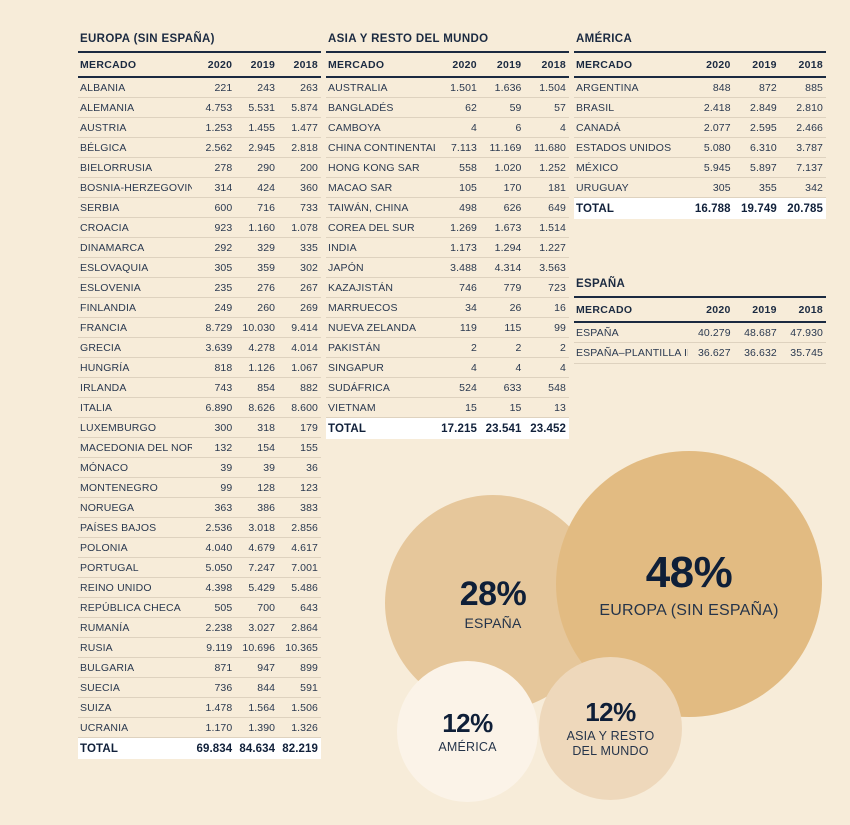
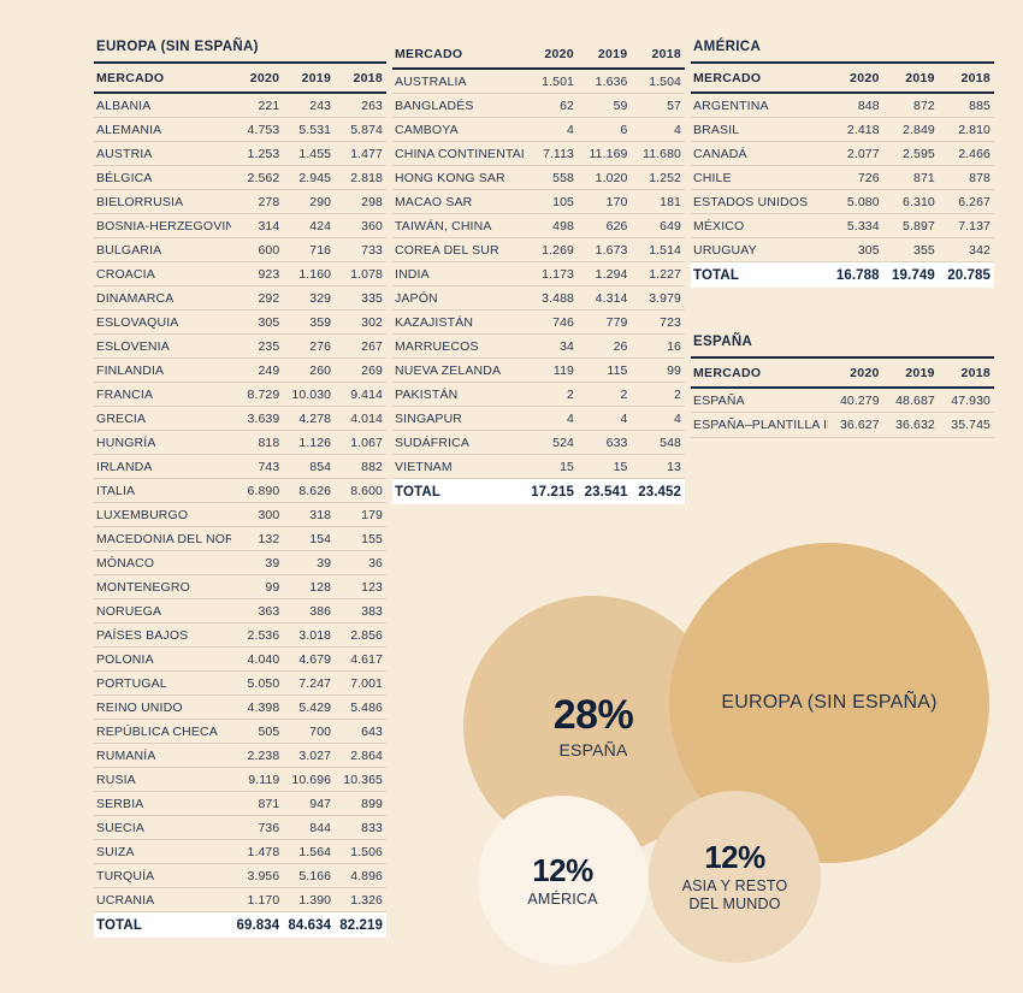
  28%
  ESPAÑA
- 48%
  EUROPA (SIN ESPAÑA)
  12%
  ASIA Y RESTO
  DEL MUNDO
  12%
  AMÉRICA
  EUROPA (SIN ESPAÑA)
  MERCADO	2020	2019	2018
  ALBANIA	221	243	263
  ALEMANIA	4.753	5.531	5.874
  AUSTRIA	1.253	1.455	1.477
  BÉLGICA	2.562	2.945	2.818
- BIELORRUSIA	278	290	200
+ BIELORRUSIA	278	290	298
  BOSNIA-HERZEGOVIN	314	424	360
- SERBIA	600	716	733
+ BULGARIA	600	716	733
  CROACIA	923	1.160	1.078
  DINAMARCA	292	329	335
  ESLOVAQUIA	305	359	302
  ESLOVENIA	235	276	267
  FINLANDIA	249	260	269
  FRANCIA	8.729	10.030	9.414
  GRECIA	3.639	4.278	4.014
  HUNGRÍA	818	1.126	1.067
  IRLANDA	743	854	882
  ITALIA	6.890	8.626	8.600
  LUXEMBURGO	300	318	179
  MACEDONIA DEL NOR	132	154	155
  MÓNACO	39	39	36
  MONTENEGRO	99	128	123
  NORUEGA	363	386	383
  PAÍSES BAJOS	2.536	3.018	2.856
  POLONIA	4.040	4.679	4.617
  PORTUGAL	5.050	7.247	7.001
  REINO UNIDO	4.398	5.429	5.486
  REPÚBLICA CHECA	505	700	643
  RUMANÍA	2.238	3.027	2.864
  RUSIA	9.119	10.696	10.365
- BULGARIA	871	947	899
+ SERBIA	871	947	899
- SUECIA	736	844	591
+ SUECIA	736	844	833
  SUIZA	1.478	1.564	1.506
+ TURQUÍA	3.956	5.166	4.896
  UCRANIA	1.170	1.390	1.326
  TOTAL	69.834	84.634	82.219
- ASIA Y RESTO DEL MUNDO
  MERCADO	2020	2019	2018
  AUSTRALIA	1.501	1.636	1.504
  BANGLADÉS	62	59	57
  CAMBOYA	4	6	4
  CHINA CONTINENTA	7.113	11.169	11.680
  HONG KONG SAR	558	1.020	1.252
  MACAO SAR	105	170	181
  TAIWÁN, CHINA	498	626	649
  COREA DEL SUR	1.269	1.673	1.514
  INDIA	1.173	1.294	1.227
- JAPÓN	3.488	4.314	3.563
+ JAPÓN	3.488	4.314	3.979
  KAZAJISTÁN	746	779	723
  MARRUECOS	34	26	16
  NUEVA ZELANDA	119	115	99
  PAKISTÁN	2	2	2
  SINGAPUR	4	4	4
  SUDÁFRICA	524	633	548
  VIETNAM	15	15	13
  TOTAL	17.215	23.541	23.452
  AMÉRICA
  MERCADO	2020	2019	2018
  ARGENTINA	848	872	885
  BRASIL	2.418	2.849	2.810
  CANADÁ	2.077	2.595	2.466
+ CHILE	726	871	878
- ESTADOS UNIDOS	5.080	6.310	3.787
+ ESTADOS UNIDOS	5.080	6.310	6.267
- MÉXICO	5.945	5.897	7.137
+ MÉXICO	5.334	5.897	7.137
  URUGUAY	305	355	342
  TOTAL	16.788	19.749	20.785
  ESPAÑA
  MERCADO	2020	2019	2018
  ESPAÑA	40.279	48.687	47.930
  ESPAÑA–PLANTILLA I	36.627	36.632	35.745
